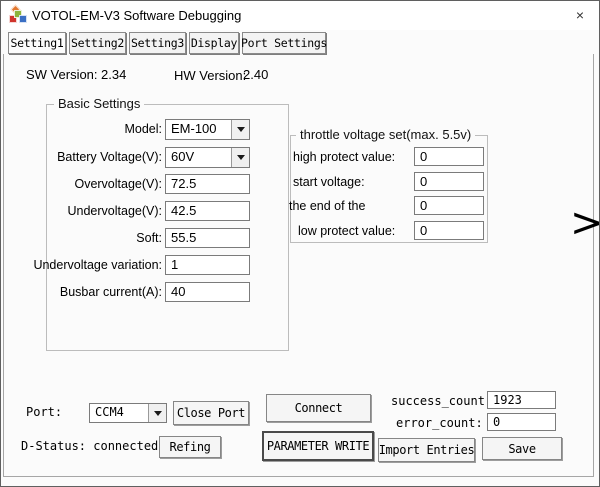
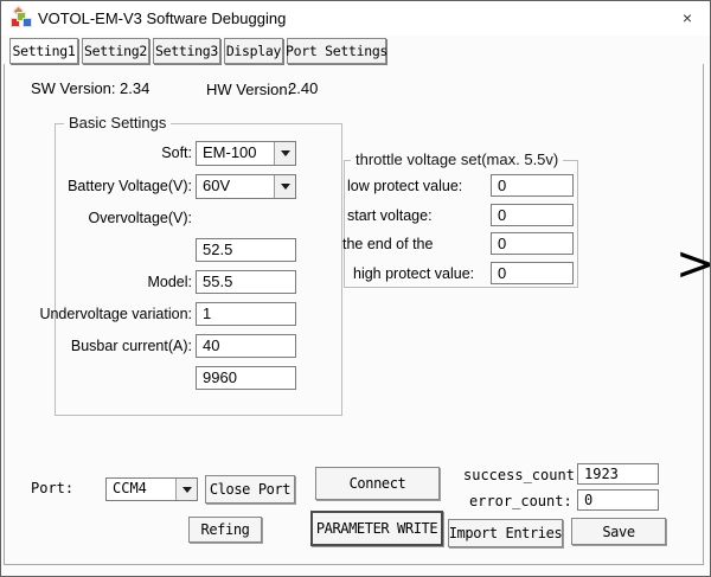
  VOTOL-EM-V3 Software Debugging
  ×
  Setting1
  Setting2
  Setting3
  Display
  Port Settings
  SW Version:
  2.34
  HW Version:
  2.40
  Basic Settings
- Model:
+ Soft:
  EM-100
  Battery Voltage(V):
  60V
  Overvoltage(V):
- 72.5
- Undervoltage(V):
- 42.5
+ 52.5
- Soft:
+ Model:
  55.5
  Undervoltage variation:
  1
  Busbar current(A):
  40
+ 9960
  throttle voltage set(max. 5.5v)
- high protect value:
+ low protect value:
  0
  start voltage:
  0
  the end of the
  0
- low protect value:
+ high protect value:
  0
  >
  Port:
  CCM4
  Close Port
  Connect
  success_count
  1923
  error_count:
  0
- D-Status: connected
  Refing
  PARAMETER WRITE
  Import Entries
  Save
